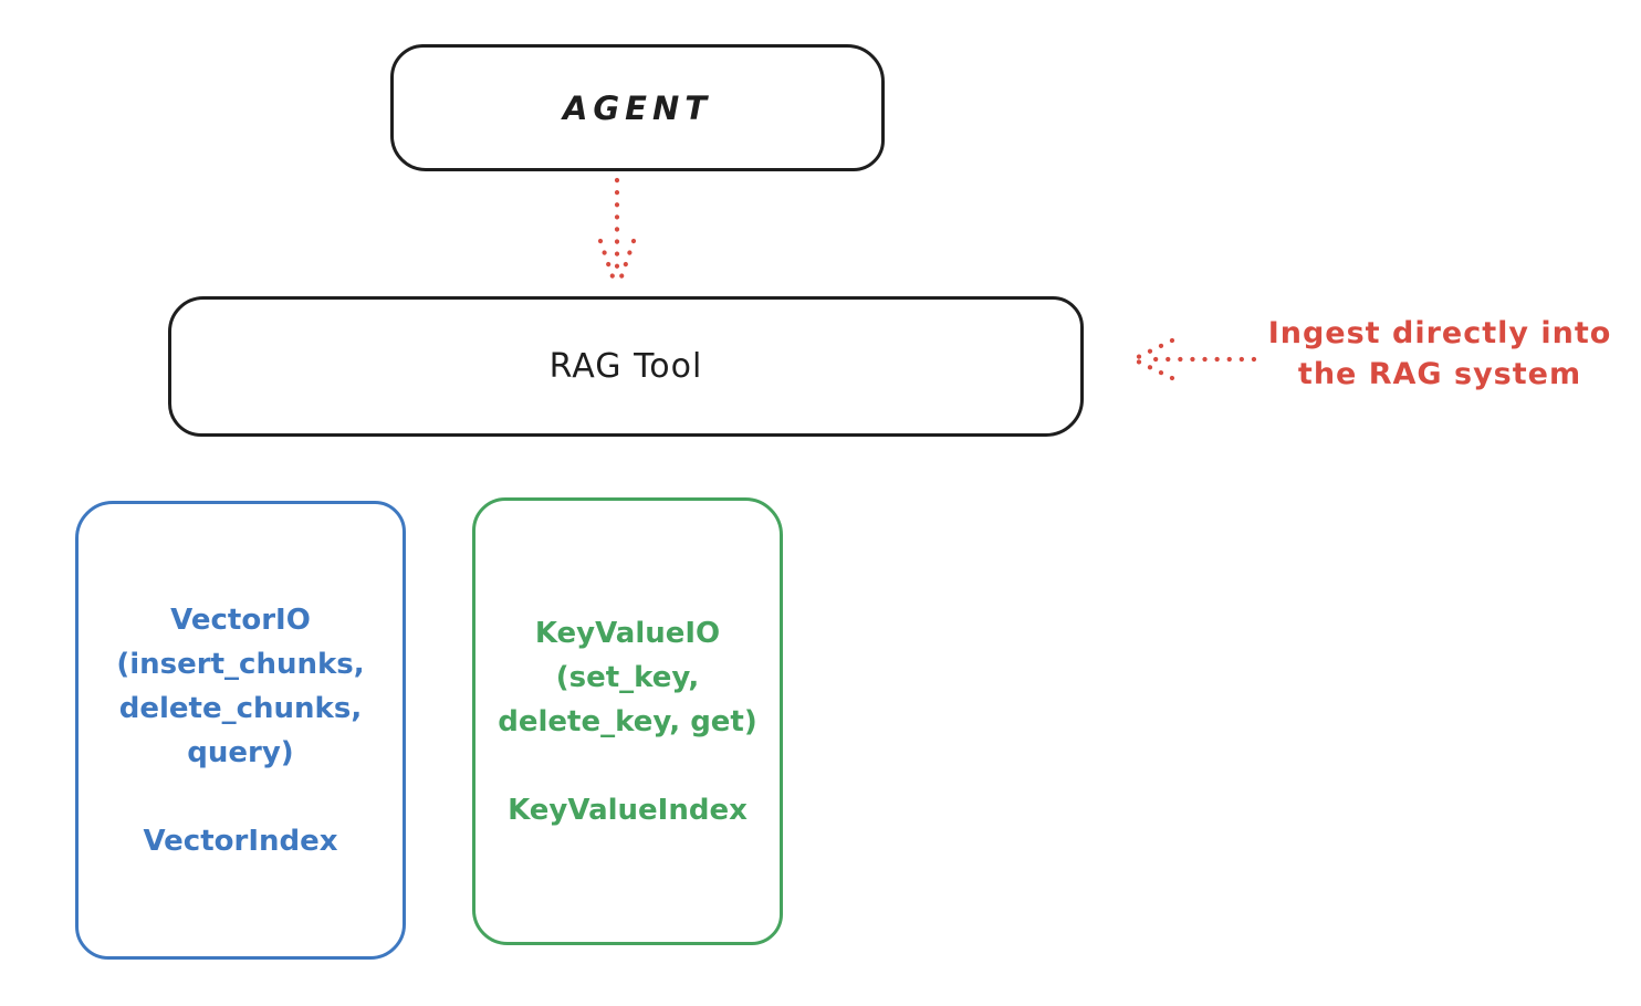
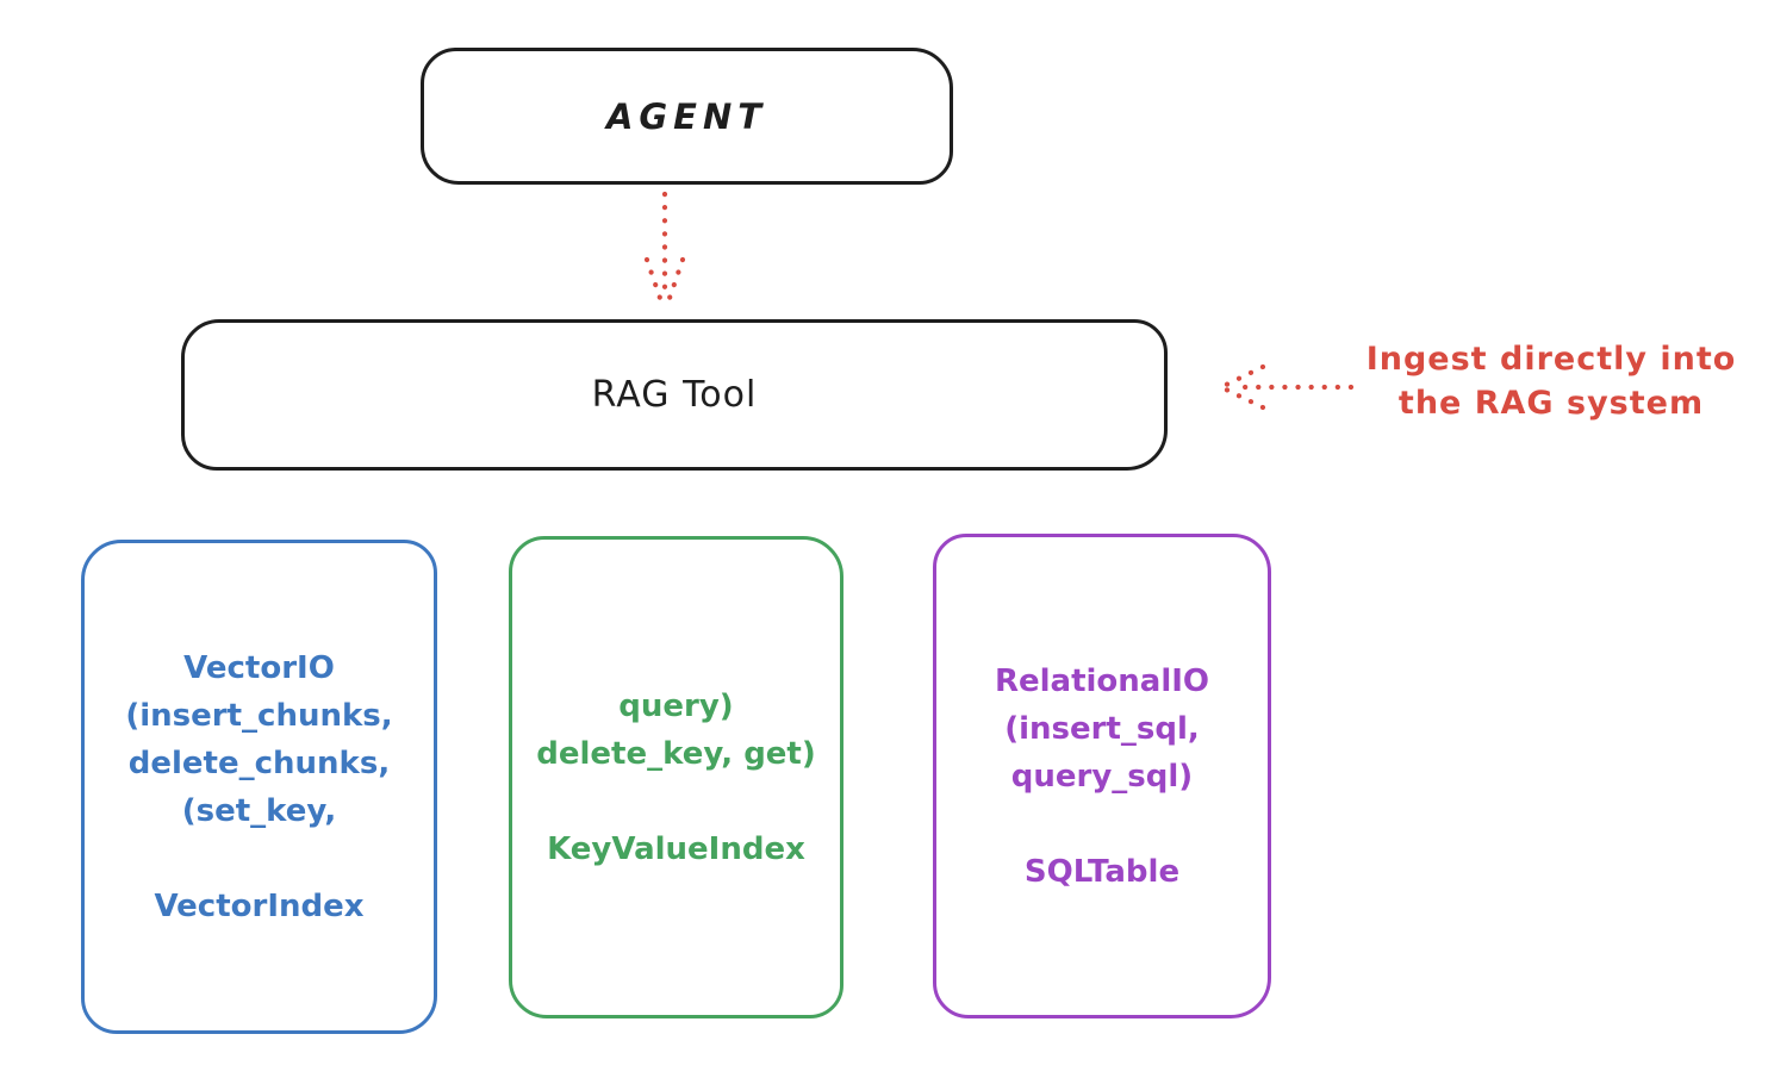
  AGENT
  RAG Tool
  Ingest directly into
  the RAG system
  VectorIO
  (insert_chunks,
  delete_chunks,
- query)
+ (set_key,
  VectorIndex
- KeyValueIO
- (set_key,
+ query)
  delete_key, get)
  KeyValueIndex
+ RelationalIO
+ (insert_sql,
+ query_sql)
+ SQLTable
